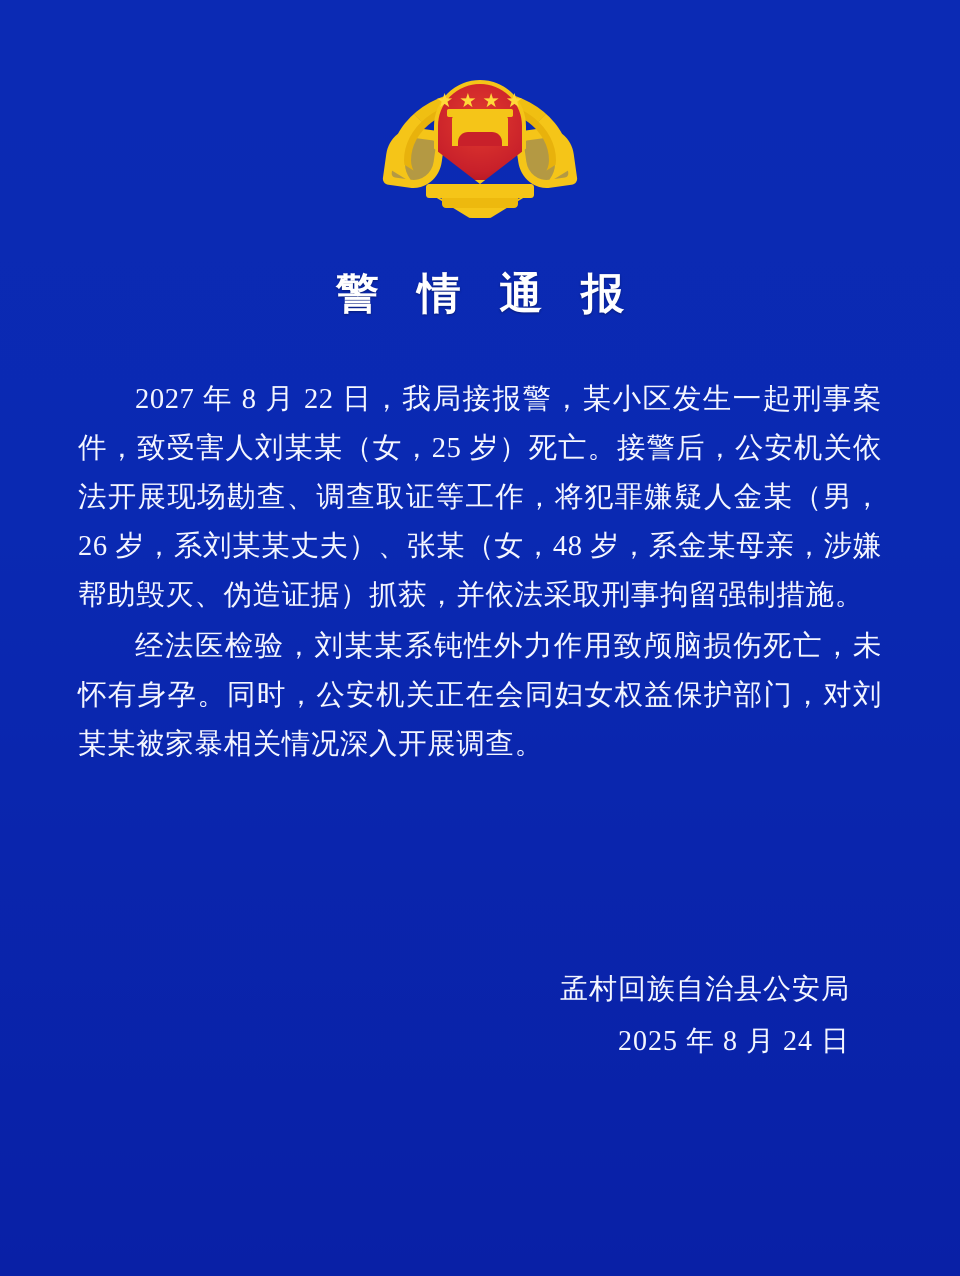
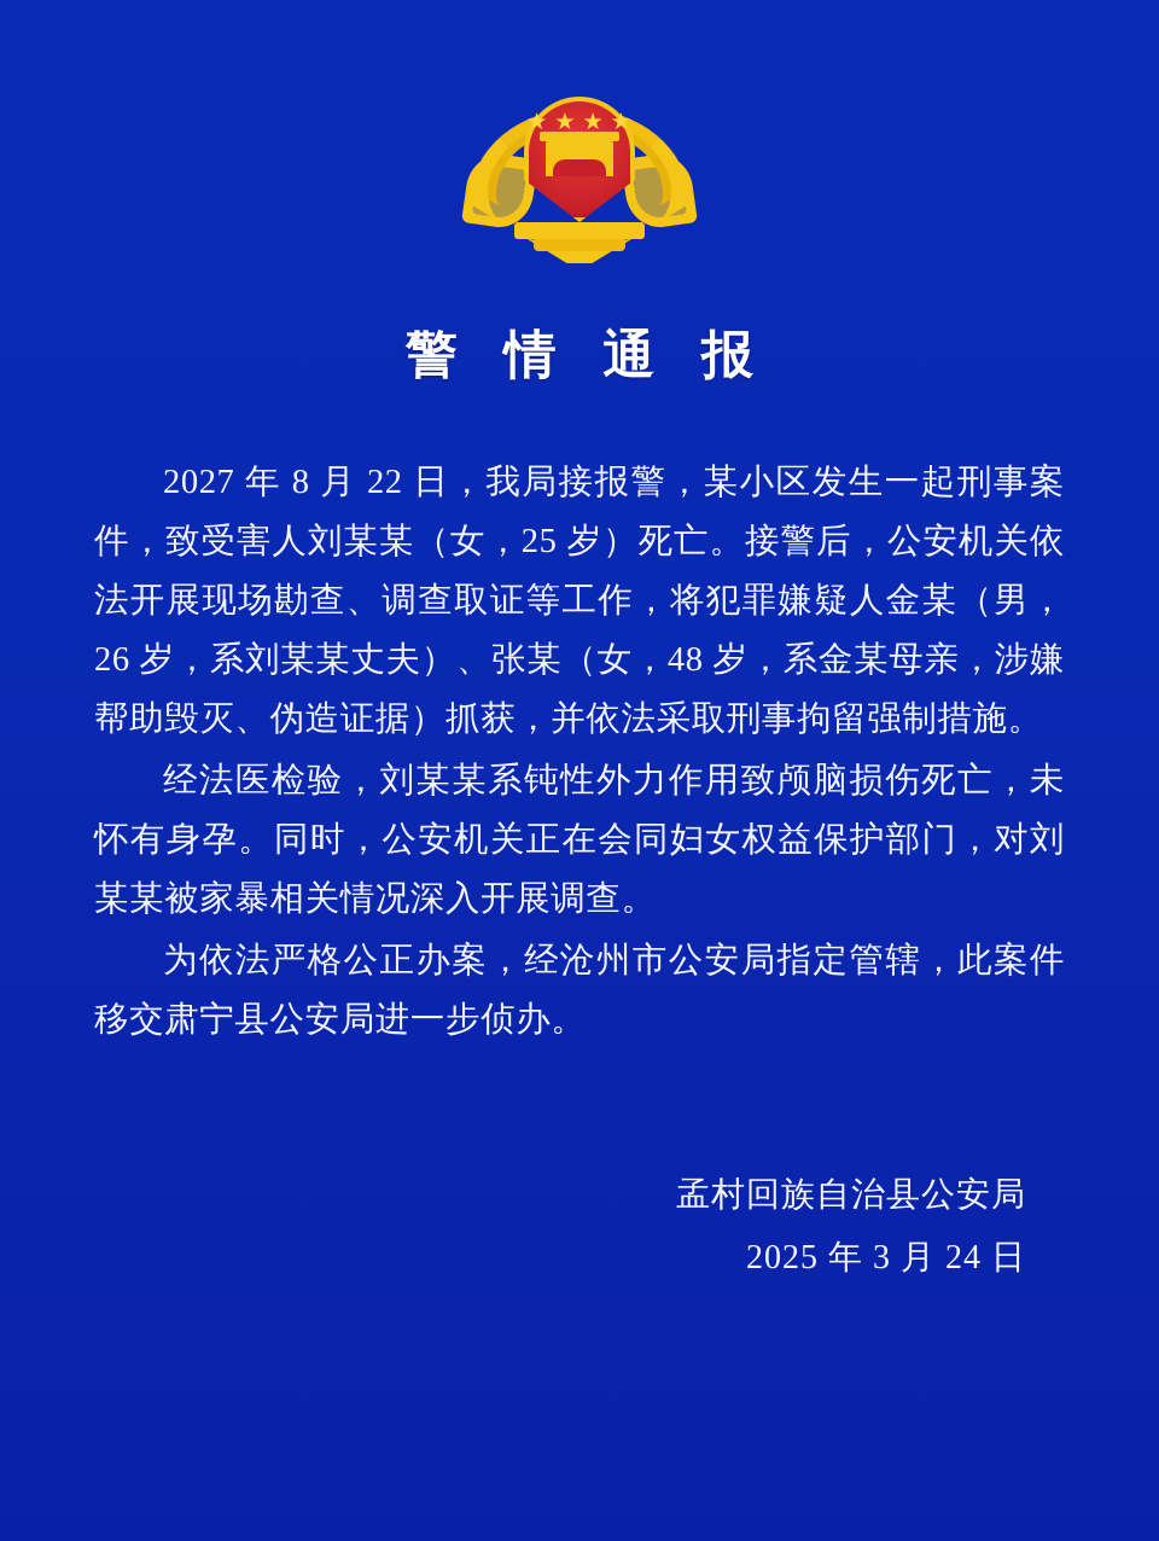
  ★ ★ ★ ★
  警 情 通 报
  2027 年 8 月 22 日，我局接报警，某小区发生一起刑事案件，致受害人刘某某（女，25 岁）死亡。接警后，公安机关依法开展现场勘查、调查取证等工作，将犯罪嫌疑人金某（男，26 岁，系刘某某丈夫）、张某（女，48 岁，系金某母亲，涉嫌帮助毁灭、伪造证据）抓获，并依法采取刑事拘留强制措施。
  经法医检验，刘某某系钝性外力作用致颅脑损伤死亡，未怀有身孕。同时，公安机关正在会同妇女权益保护部门，对刘某某被家暴相关情况深入开展调查。
+ 为依法严格公正办案，经沧州市公安局指定管辖，此案件移交肃宁县公安局进一步侦办。
  孟村回族自治县公安局
- 2025 年 8 月 24 日
+ 2025 年 3 月 24 日
